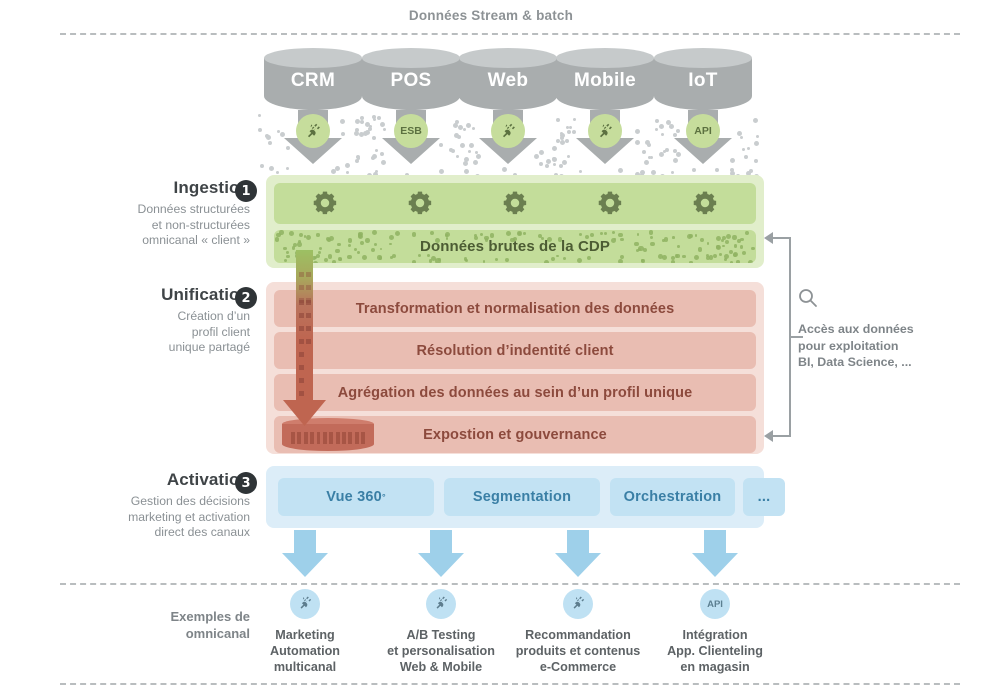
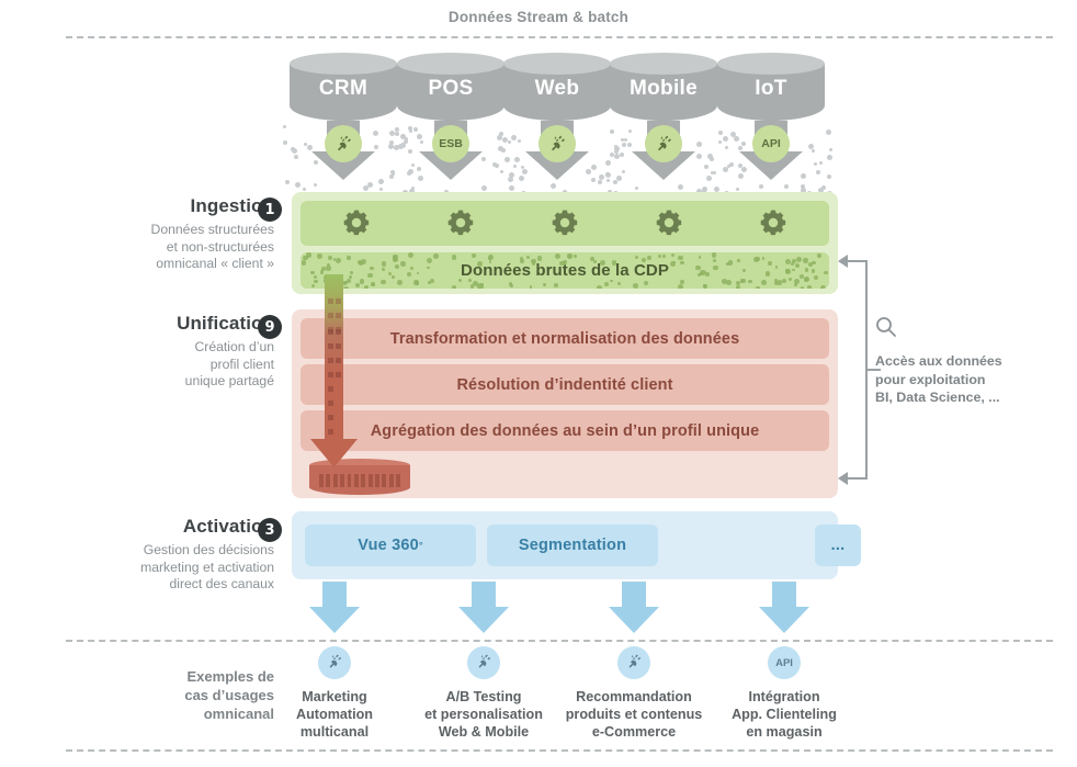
  Données Stream & batch
  CRM
  POS
  ESB
  Web
  Mobile
  IoT
  API
  Ingestio
  Données structurées
  et non-structurées
  omnicanal « client »
  1
  Unificatio
  Création d’un
  profil client
  unique partagé
- 2
+ 9
  Activatio
  Gestion des décisions
  marketing et activation
  direct des canaux
  3
  Données brutes de la CDP
  Transformation et normalisation des données
  Résolution d’indentité client
  Agrégation des données au sein d’un profil unique
- Expostion et gouvernance
  Vue 360
  °
  Segmentation
- Orchestration
  ...
  Exemples de
+ cas d’usages
  omnicanal
  Marketing
  Automation
  multicanal
  A/B Testing
  et personalisation
  Web & Mobile
  Recommandation
  produits et contenus
  e-Commerce
  API
  Intégration
  App. Clienteling
  en magasin
  Accès aux données
  pour exploitation
  BI, Data Science, ...
